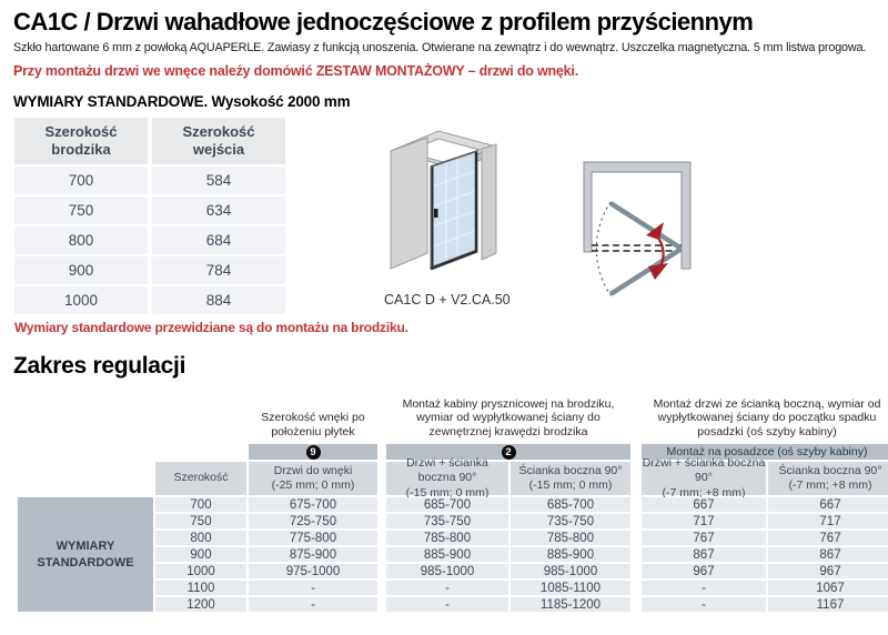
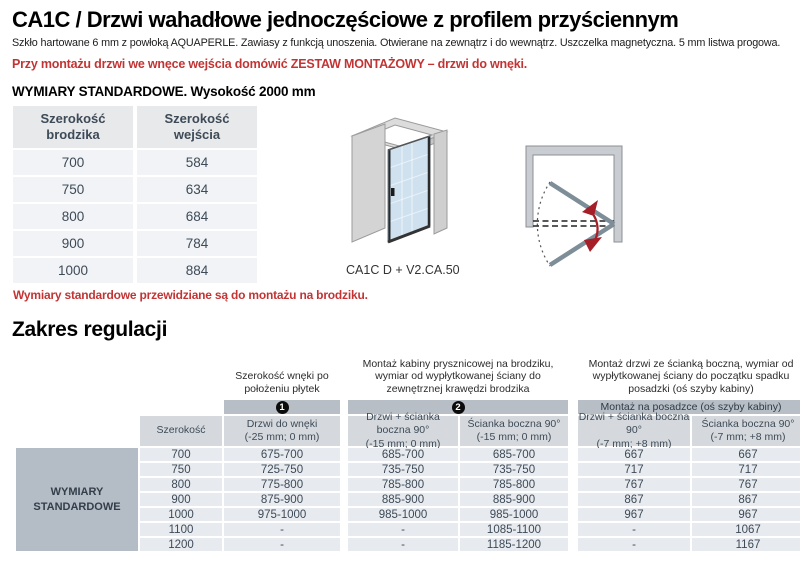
  CA1C / Drzwi wahadłowe jednoczęściowe z profilem przyściennym
  Szkło hartowane 6 mm z powłoką AQUAPERLE. Zawiasy z funkcją unoszenia. Otwierane na zewnątrz i do wewnątrz. Uszczelka magnetyczna. 5 mm listwa progowa.
- Przy montażu drzwi we wnęce należy domówić ZESTAW MONTAŻOWY – drzwi do wnęki.
+ Przy montażu drzwi we wnęce wejścia domówić ZESTAW MONTAŻOWY – drzwi do wnęki.
  WYMIARY STANDARDOWE. Wysokość 2000 mm
  Szerokość brodzika	Szerokość wejścia
  700	584
  750	634
  800	684
  900	784
  1000	884
  Wymiary standardowe przewidziane są do montażu na brodziku.
  CA1C D + V2.CA.50
  Zakres regulacji
  Szerokość wnęki po położeniu płytek
  Montaż kabiny prysznicowej na brodziku, wymiar od wypłytkowanej ściany do zewnętrznej krawędzi brodzika
  Montaż drzwi ze ścianką boczną, wymiar od wypłytkowanej ściany do początku spadku posadzki (oś szyby kabiny)
- 9
+ 1
  2
  Montaż na posadzce (oś szyby kabiny)
  Szerokość
  Drzwi do wnęki
  (-25 mm; 0 mm)
  Drzwi + ścianka boczna 90°
  (-15 mm; 0 mm)
  Ścianka boczna 90°
  (-15 mm; 0 mm)
  Drzwi + ścianka boczna 90°
  (-7 mm; +8 mm)
  Ścianka boczna 90°
  (-7 mm; +8 mm)
  WYMIARY STANDARDOWE
  700
  675-700
  685-700
  685-700
  667
  667
  750
  725-750
  735-750
  735-750
  717
  717
  800
  775-800
  785-800
  785-800
  767
  767
  900
  875-900
  885-900
  885-900
  867
  867
  1000
  975-1000
  985-1000
  985-1000
  967
  967
  1100
  -
  -
  1085-1100
  -
  1067
  1200
  -
  -
  1185-1200
  -
  1167
